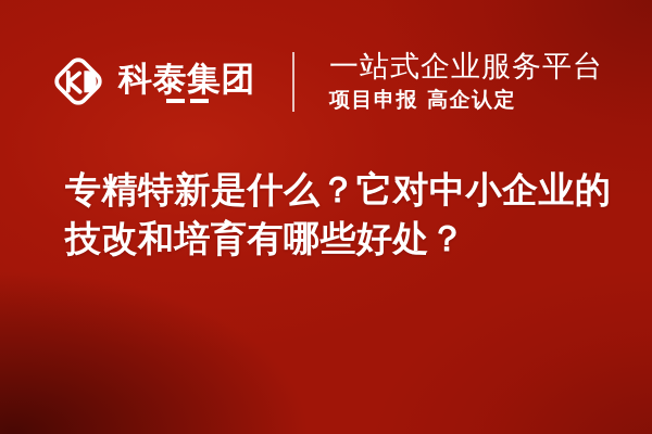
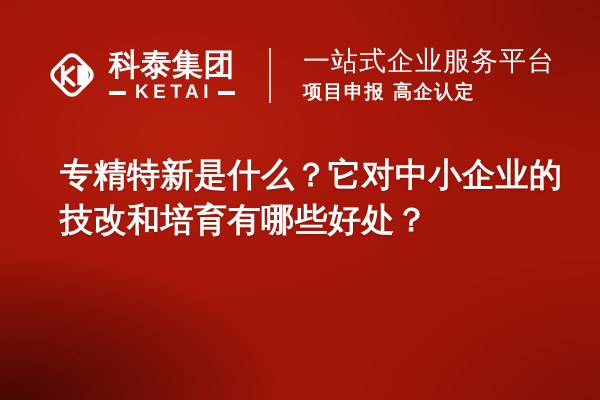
  科泰集团
+ KETAI
  一站式企业服务平台
  项目申报 高企认定
  专精特新是什么？它对中小企业的
  技改和培育有哪些好处？
